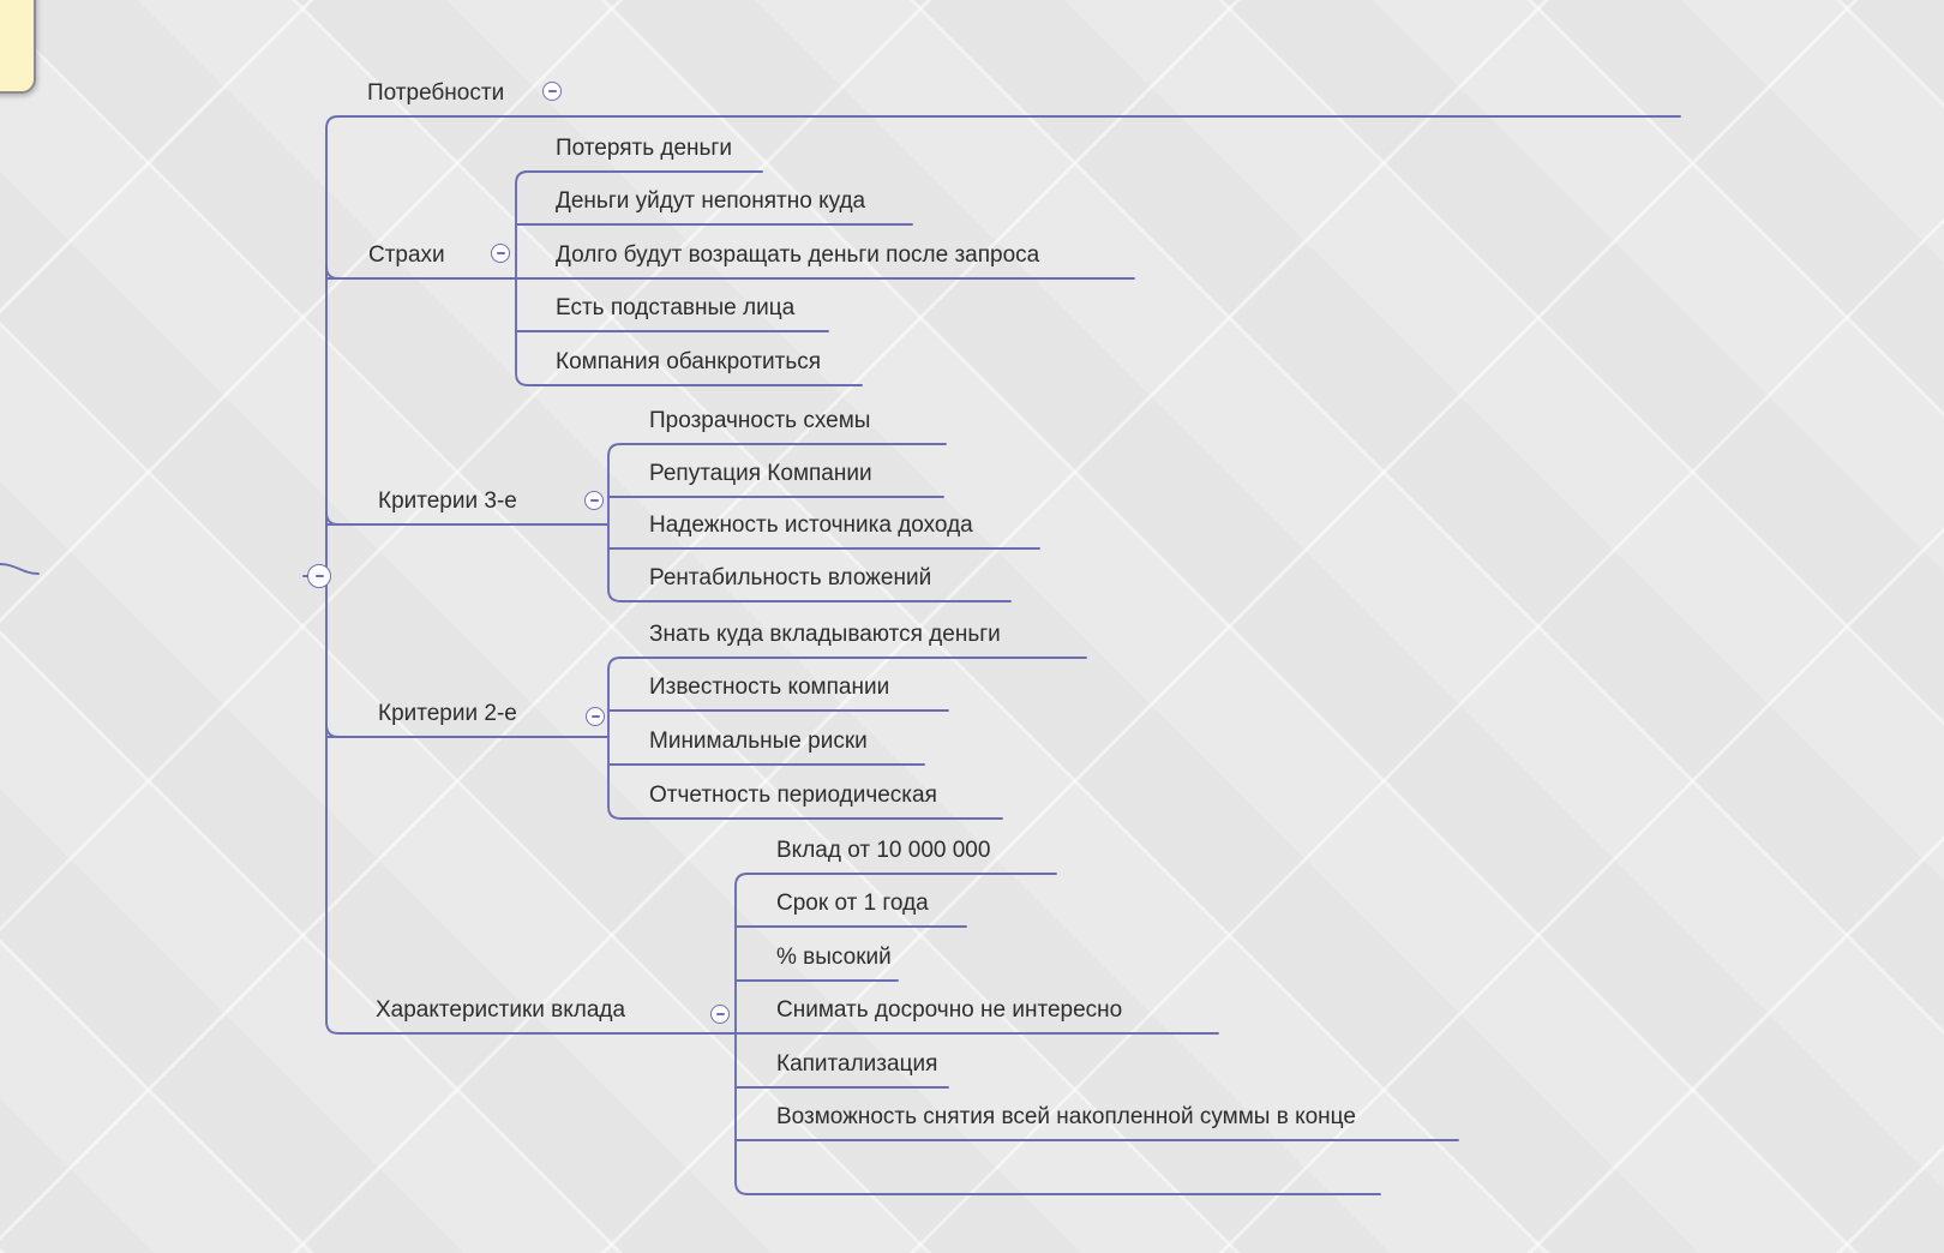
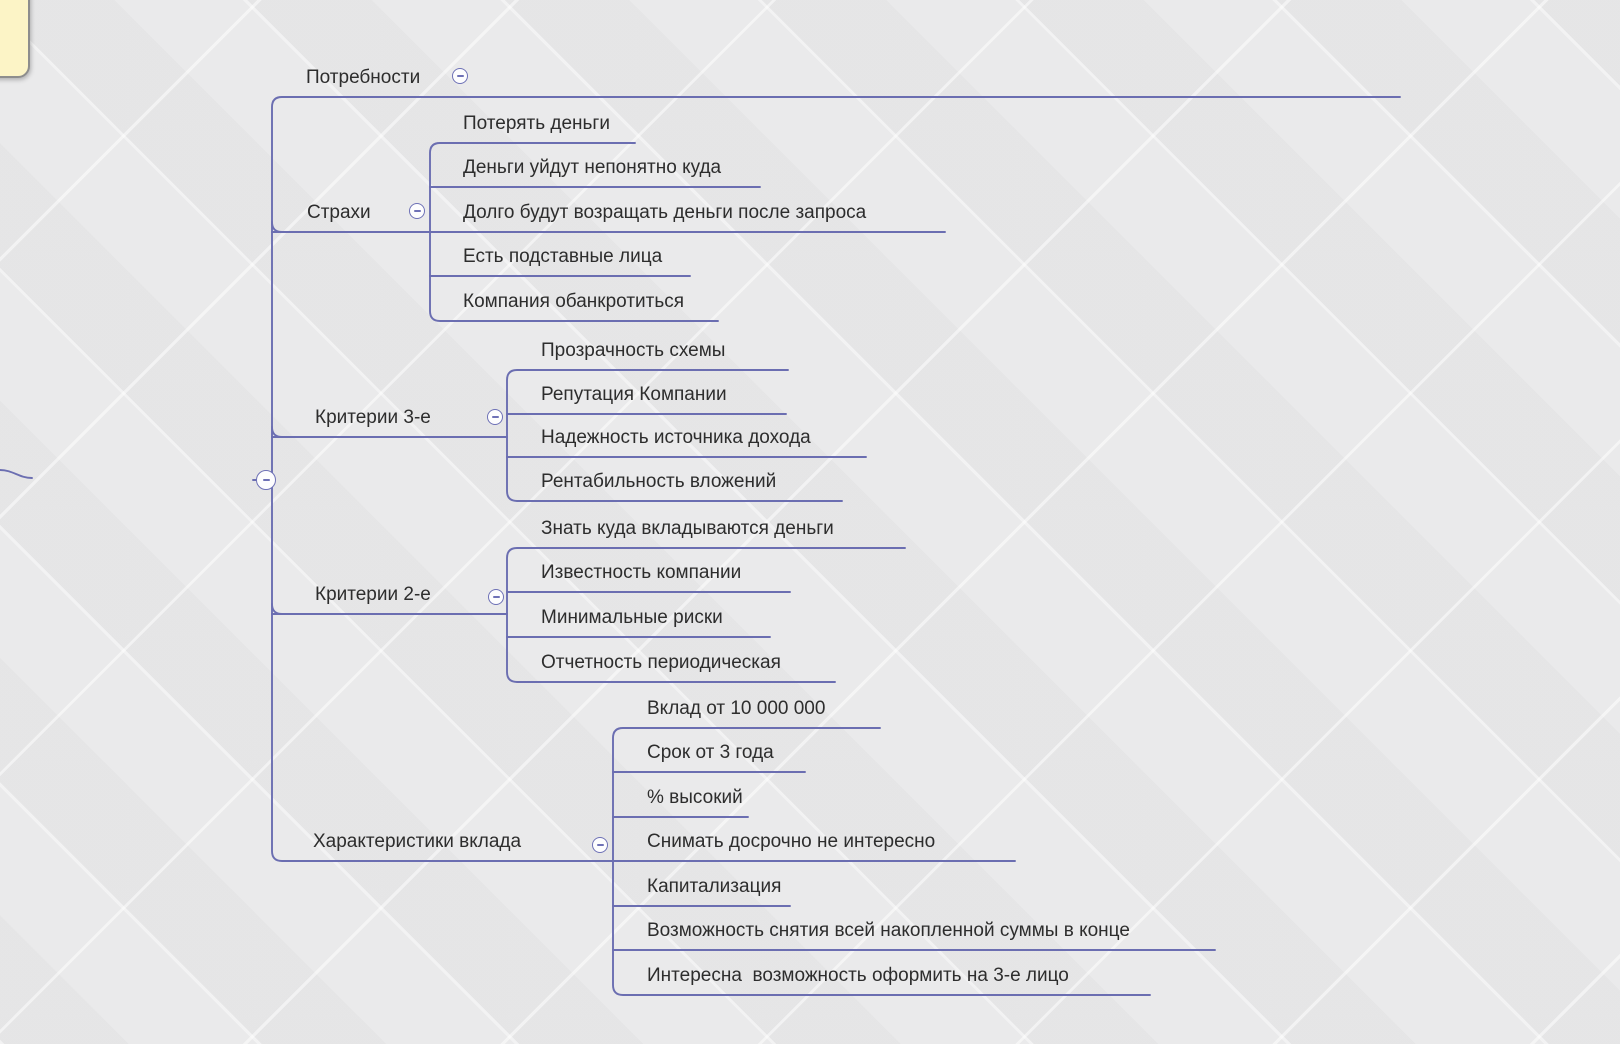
  Потребности
  Страхи
  Критерии 3-е
  Критерии 2-е
  Характеристики вклада
  Потерять деньги
  Деньги уйдут непонятно куда
  Долго будут возращать деньги после запроса
  Есть подставные лица
  Компания обанкротиться
  Прозрачность схемы
  Репутация Компании
  Надежность источника дохода
  Рентабильность вложений
  Знать куда вкладываются деньги
  Известность компании
  Минимальные риски
  Отчетность периодическая
  Вклад от 10 000 000
- Срок от 1 года
+ Срок от 3 года
  % высокий
  Снимать досрочно не интересно
  Капитализация
  Возможность снятия всей накопленной суммы в конце
+ Интересна возможность оформить на 3-е лицо
